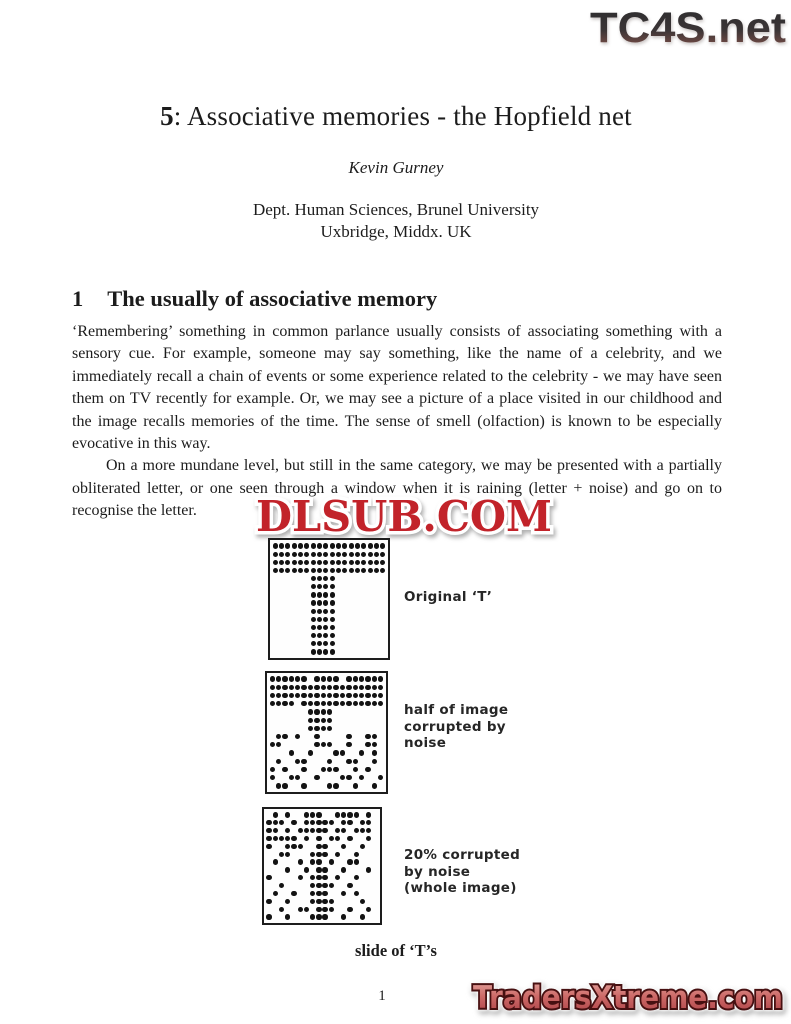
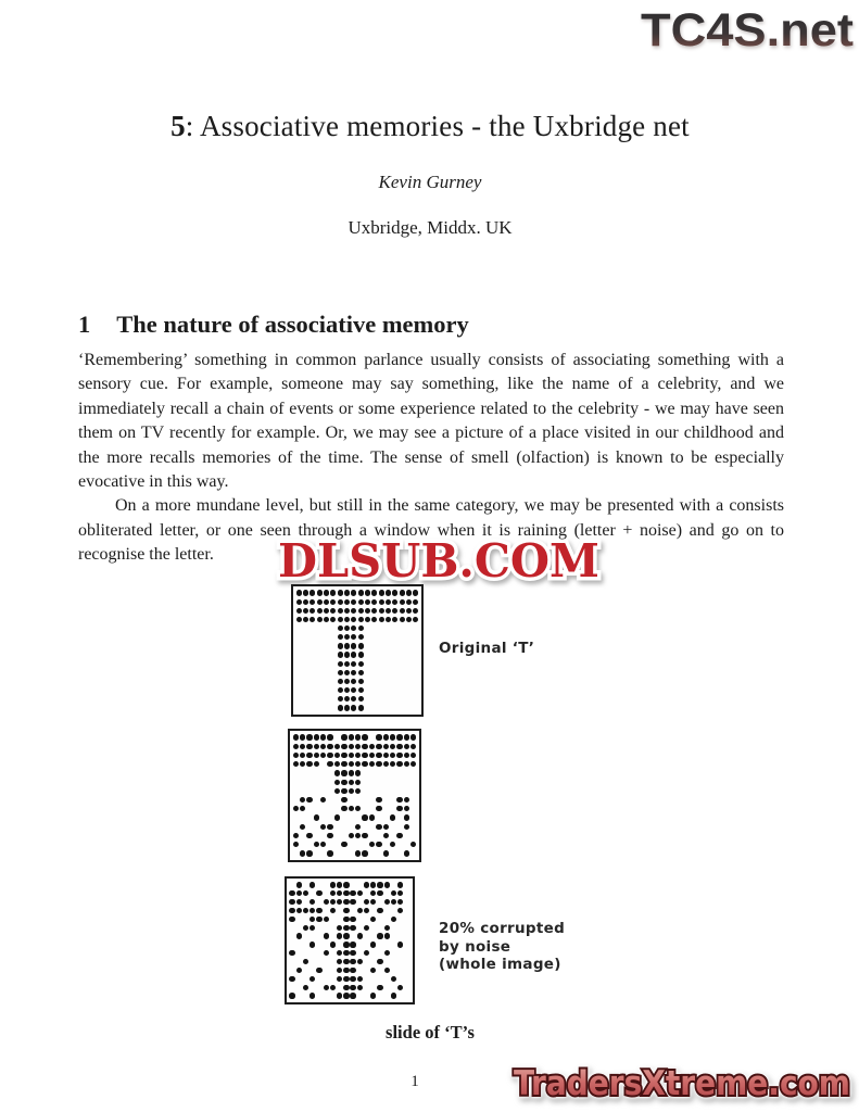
  TC4S.net
- 5: Associative memories - the Hopfield net
+ 5: Associative memories - the Uxbridge net
  Kevin Gurney
- Dept. Human Sciences, Brunel University
  Uxbridge, Middx. UK
- 1 The usually of associative memory
+ 1 The nature of associative memory
- ‘Remembering’ something in common parlance usually consists of associating something with a sensory cue. For example, someone may say something, like the name of a celebrity, and we immediately recall a chain of events or some experience related to the celebrity - we may have seen them on TV recently for example. Or, we may see a picture of a place visited in our childhood and the image recalls memories of the time. The sense of smell (olfaction) is known to be especially evocative in this way.
+ ‘Remembering’ something in common parlance usually consists of associating something with a sensory cue. For example, someone may say something, like the name of a celebrity, and we immediately recall a chain of events or some experience related to the celebrity - we may have seen them on TV recently for example. Or, we may see a picture of a place visited in our childhood and the more recalls memories of the time. The sense of smell (olfaction) is known to be especially evocative in this way.
- On a more mundane level, but still in the same category, we may be presented with a partially obliterated letter, or one seen through a window when it is raining (letter + noise) and go on to recognise the letter.
+ On a more mundane level, but still in the same category, we may be presented with a consists obliterated letter, or one seen through a window when it is raining (letter + noise) and go on to recognise the letter.
  DLSUB.COM
  Original ‘T’
- half of image
- corrupted by
- noise
  20% corrupted
  by noise
  (whole image)
  slide of ‘T’s
  1
  TradersXtreme.com
